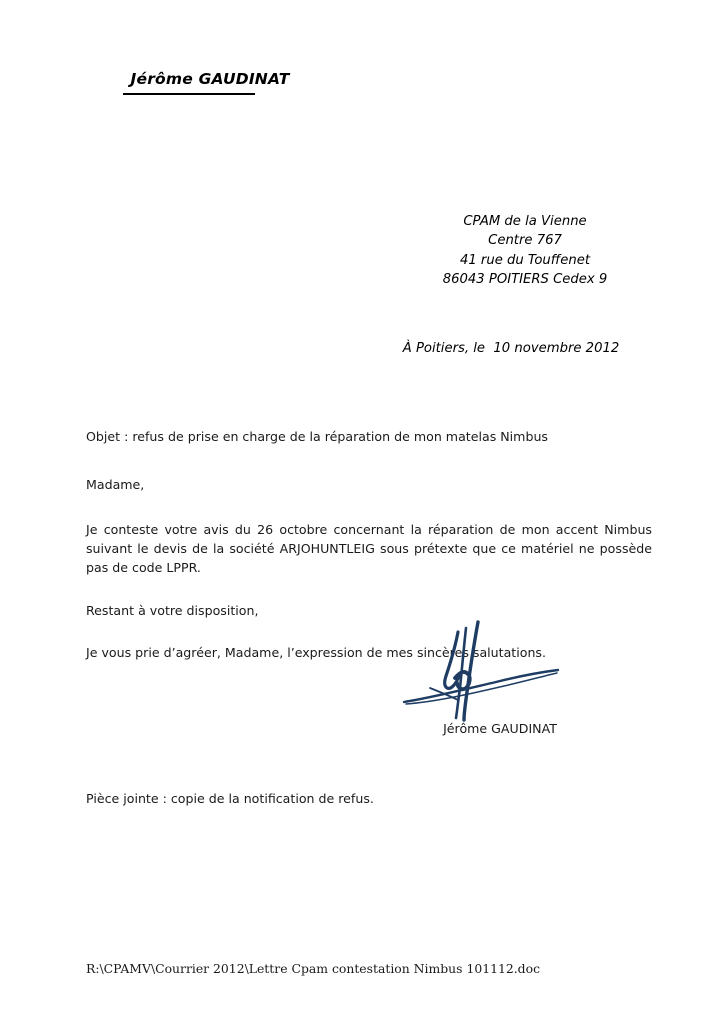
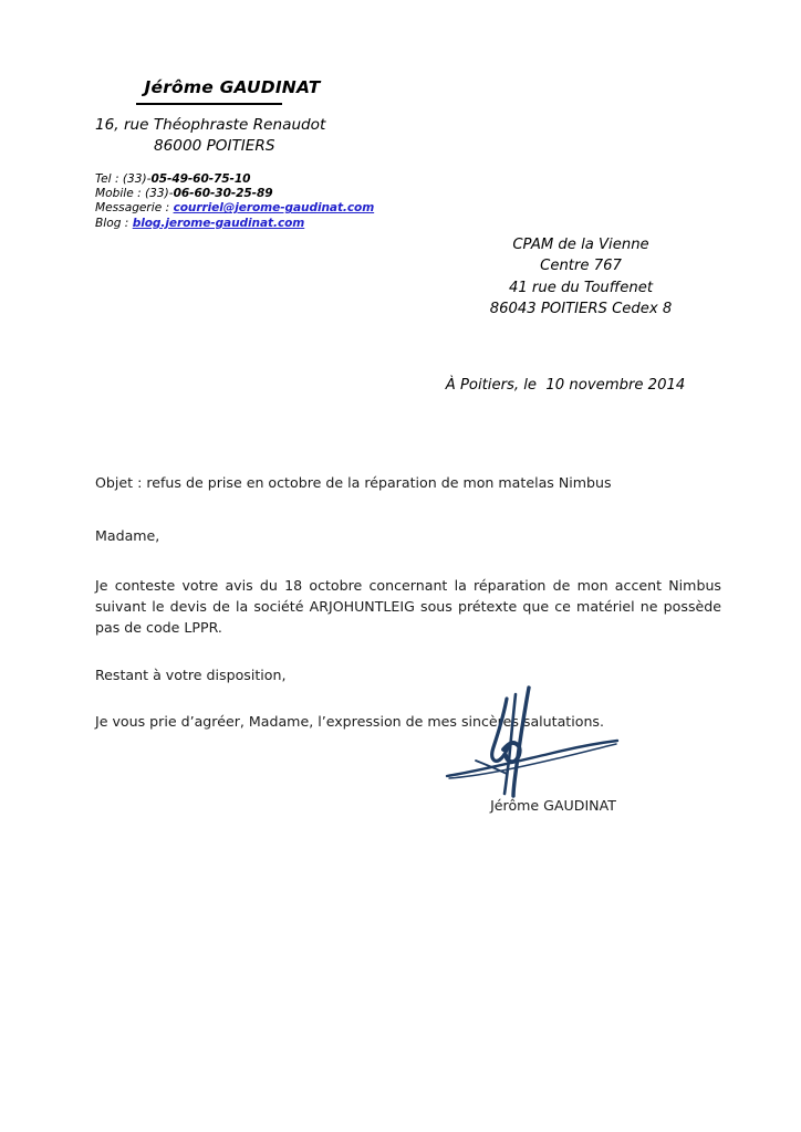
  Jérôme GAUDINAT
+ 16, rue Théophraste Renaudot
+ 86000 POITIERS
+ Tel : (33)-05-49-60-75-10
+ Mobile : (33)-06-60-30-25-89
+ Messagerie : courriel@jerome-gaudinat.com
+ Blog : blog.jerome-gaudinat.com
  CPAM de la Vienne
  Centre 767
  41 rue du Touffenet
- 86043 POITIERS Cedex 9
+ 86043 POITIERS Cedex 8
- À Poitiers, le 10 novembre 2012
+ À Poitiers, le 10 novembre 2014
- Objet : refus de prise en charge de la réparation de mon matelas Nimbus
+ Objet : refus de prise en octobre de la réparation de mon matelas Nimbus
  Madame,
- Je conteste votre avis du 26 octobre concernant la réparation de mon accent Nimbus suivant le devis de la société ARJOHUNTLEIG sous prétexte que ce matériel ne possède pas de code LPPR.
+ Je conteste votre avis du 18 octobre concernant la réparation de mon accent Nimbus suivant le devis de la société ARJOHUNTLEIG sous prétexte que ce matériel ne possède pas de code LPPR.
  Restant à votre disposition,
  Je vous prie d’agréer, Madame, l’expression de mes sincèes salutations.
  Jérôme GAUDINAT
- Pièce jointe : copie de la notification de refus.
- R:\CPAMV\Courrier 2012\Lettre Cpam contestation Nimbus 101112.doc
